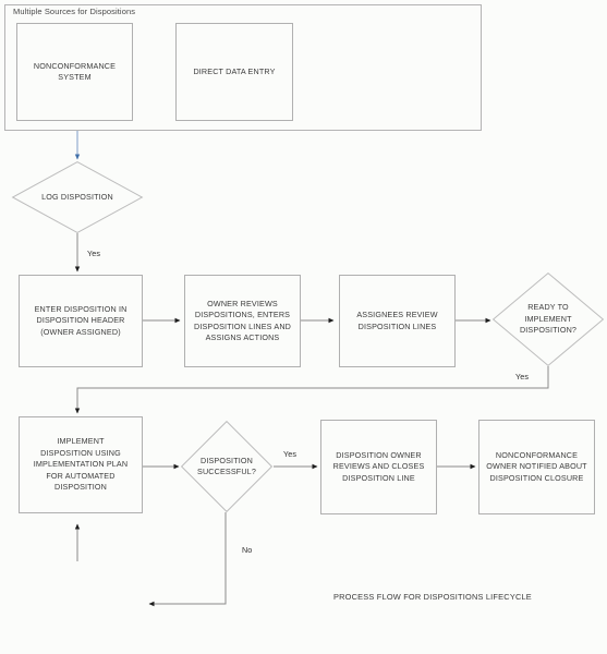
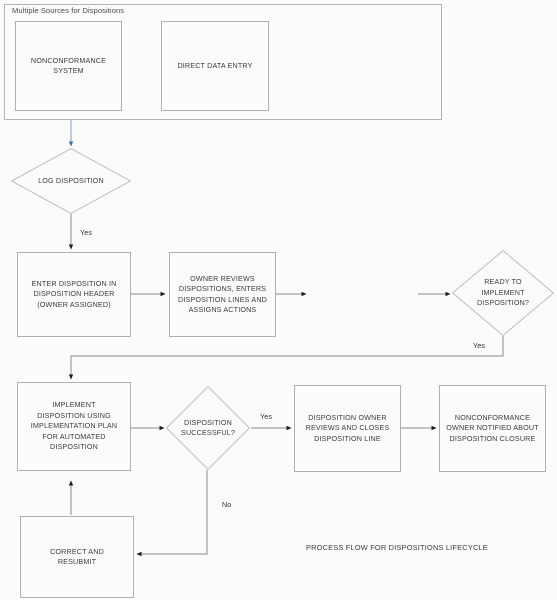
  Multiple Sources for Dispositions
  NONCONFORMANCE
  SYSTEM
  DIRECT DATA ENTRY
  LOG DISPOSITION
  Yes
  ENTER DISPOSITION IN
  DISPOSITION HEADER
  (OWNER ASSIGNED)
  OWNER REVIEWS
  DISPOSITIONS, ENTERS
  DISPOSITION LINES AND
  ASSIGNS ACTIONS
- ASSIGNEES REVIEW
- DISPOSITION LINES
  READY TO
  IMPLEMENT
  DISPOSITION?
  Yes
  IMPLEMENT
  DISPOSITION USING
  IMPLEMENTATION PLAN
  FOR AUTOMATED
  DISPOSITION
  DISPOSITION
  SUCCESSFUL?
  Yes
  No
  DISPOSITION OWNER
  REVIEWS AND CLOSES
  DISPOSITION LINE
  NONCONFORMANCE
  OWNER NOTIFIED ABOUT
  DISPOSITION CLOSURE
+ CORRECT AND
+ RESUBMIT
  PROCESS FLOW FOR DISPOSITIONS LIFECYCLE
